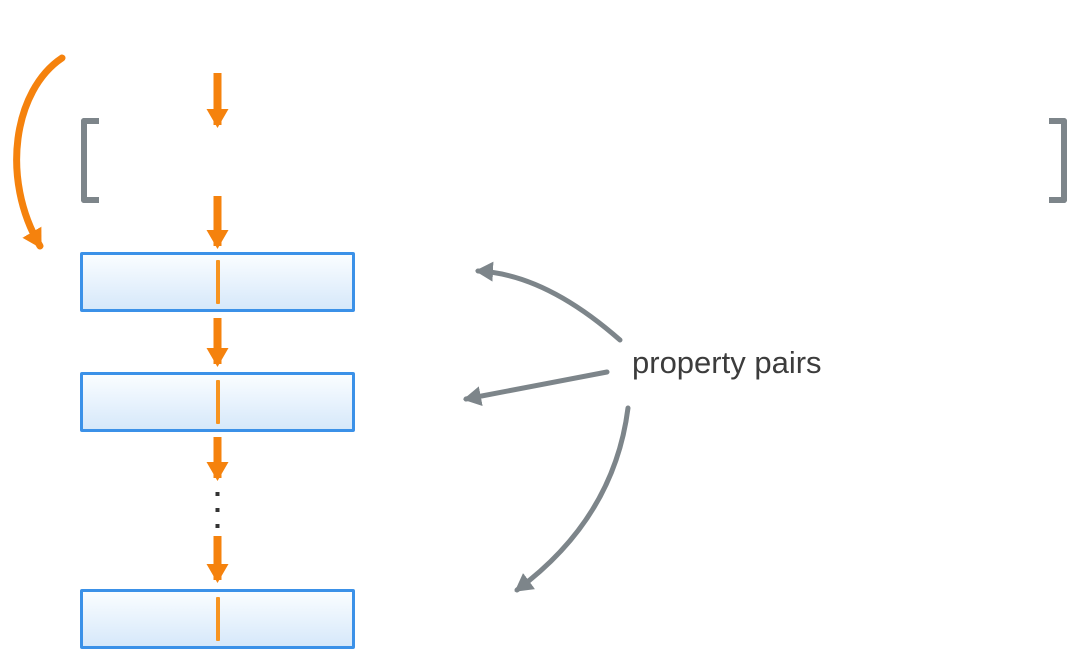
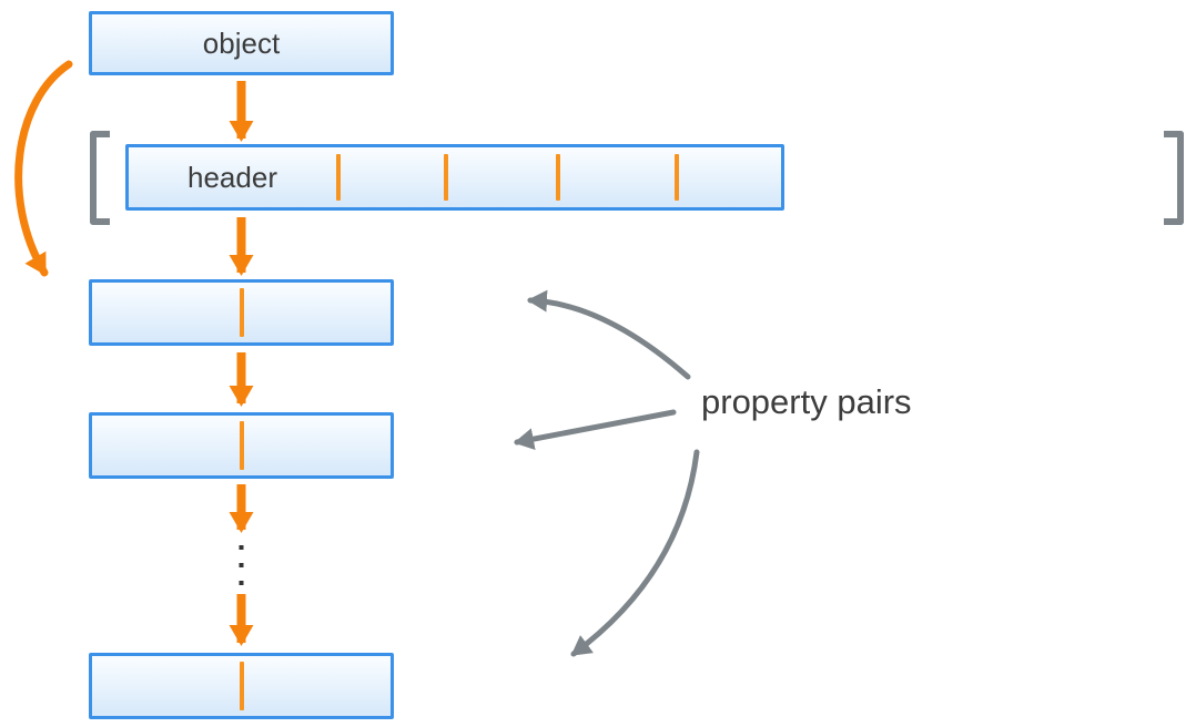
+ object
+ header
  property pairs
